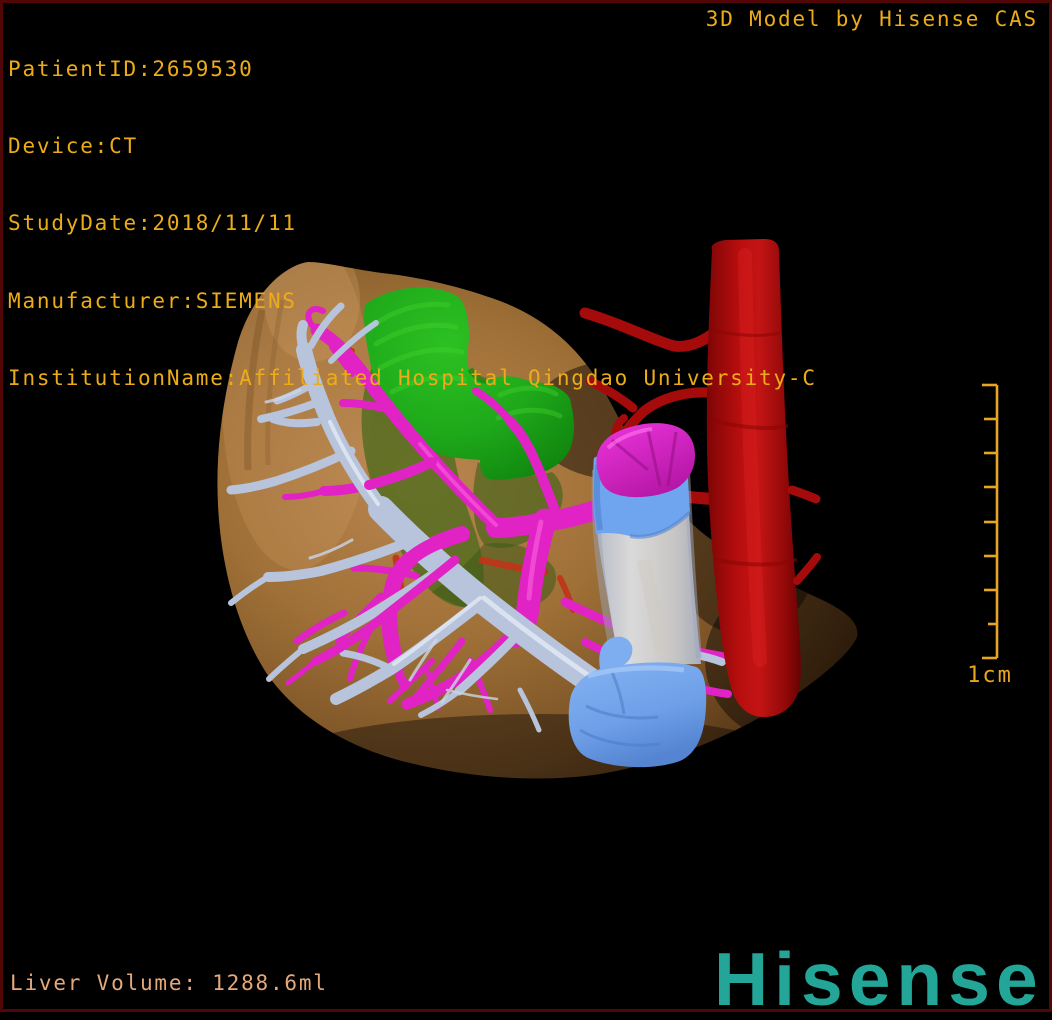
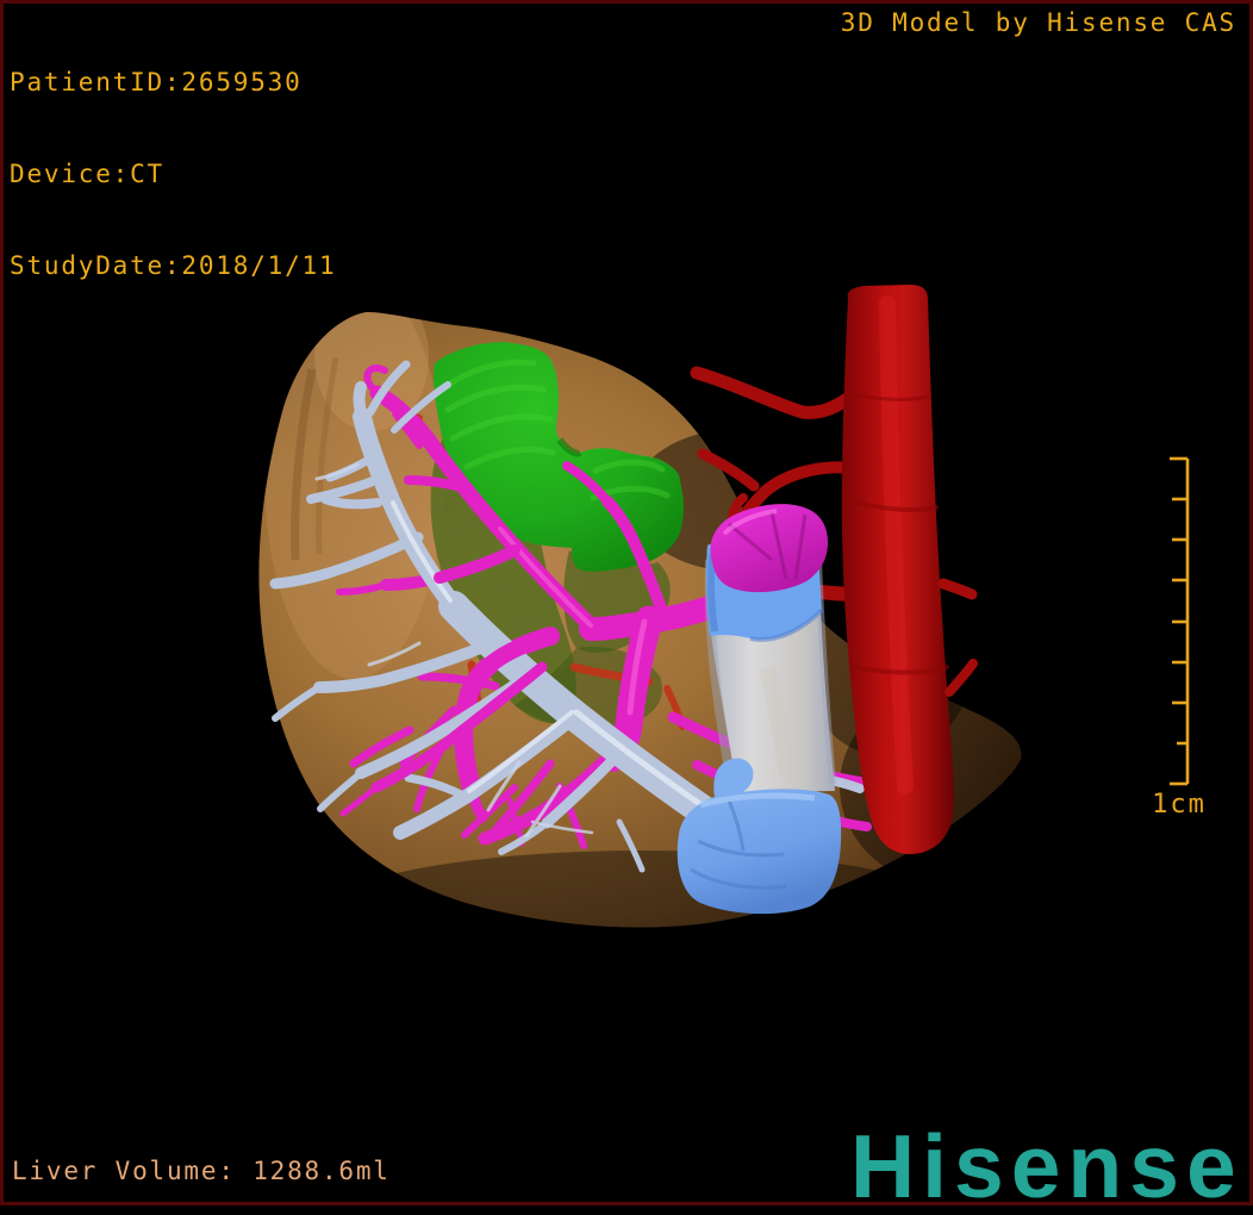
  PatientID:2659530
  Device:CT
- StudyDate:2018/11/11
+ StudyDate:2018/1/11
- Manufacturer:SIEMENS
- InstitutionName:Affiliated Hospital Qingdao University-C
  3D Model by Hisense CAS
  1cm
  Liver Volume: 1288.6ml
  Hisense
